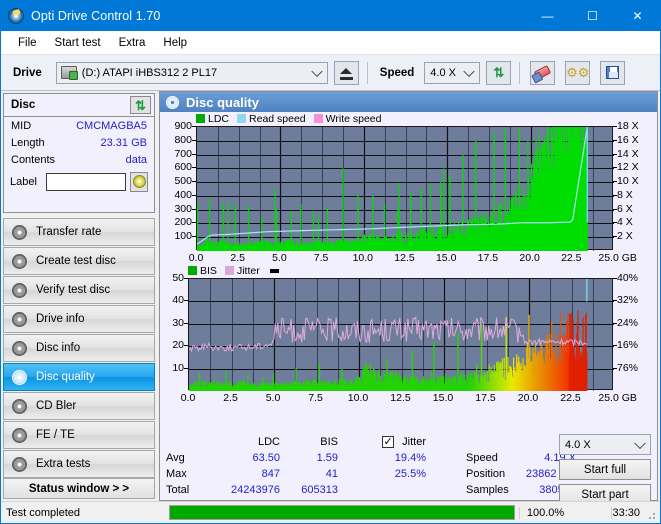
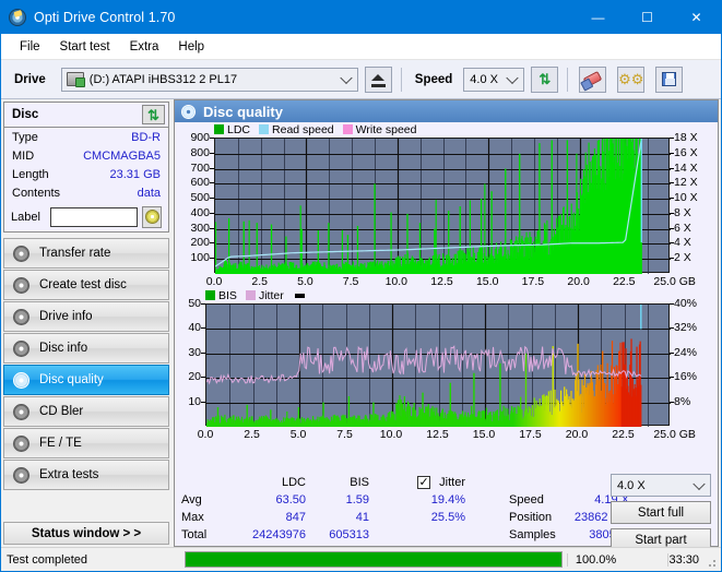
  Opti Drive Control 1.70
  —
  ☐
  ✕
  File
  Start test
  Extra
  Help
  Drive
  (D:) ATAPI iHBS312 2 PL17
  Speed
  4.0 X
  ⇅
  ⚙⚙
  Disc
  ⇅
+ Type
+ BD-R
  MID
  CMCMAGBA5
  Length
  23.31 GB
  Contents
  data
  Label
  Transfer rate
  Create test disc
- Verify test disc
  Drive info
  Disc info
  Disc quality
  CD Bler
  FE / TE
  Extra tests
  Status window > >
  Disc quality
  LDC
  Read speed
  Write speed
  100
  200
  300
  400
  500
  600
  700
  800
  900
  2 X
  4 X
  6 X
  8 X
  10 X
  12 X
  14 X
  16 X
  18 X
  0.0
  2.5
  5.0
  7.5
  10.0
  12.5
  15.0
  17.5
  20.0
  22.5
  25.0 GB
  BIS
  Jitter
  10
  20
  30
  40
  50
- 76%
+ 8%
  16%
  24%
  32%
  40%
  0.0
  2.5
  5.0
  7.5
  10.0
  12.5
  15.0
  17.5
  20.0
  22.5
  25.0 GB
  	LDC	BIS	✓ Jitter
  Avg	63.50	1.59	19.4%
  Max	847	41	25.5%
  Total	24243976	605313
  Speed	4.19 X
  Position	23862
  Samples	380
  4.0 X
  Start full
  Start part
  Test completed
  100.0%
  33:30
